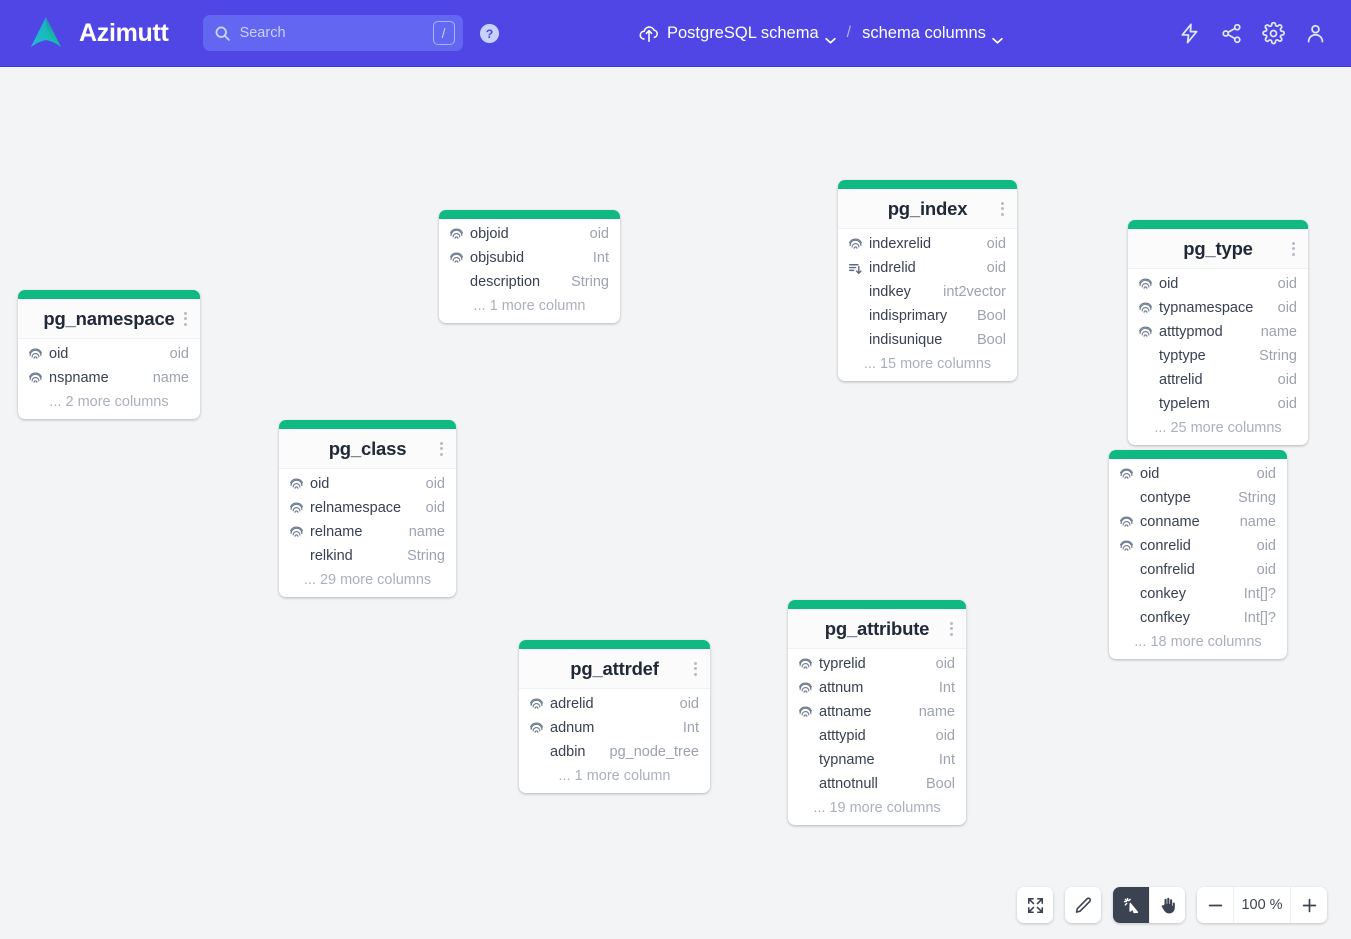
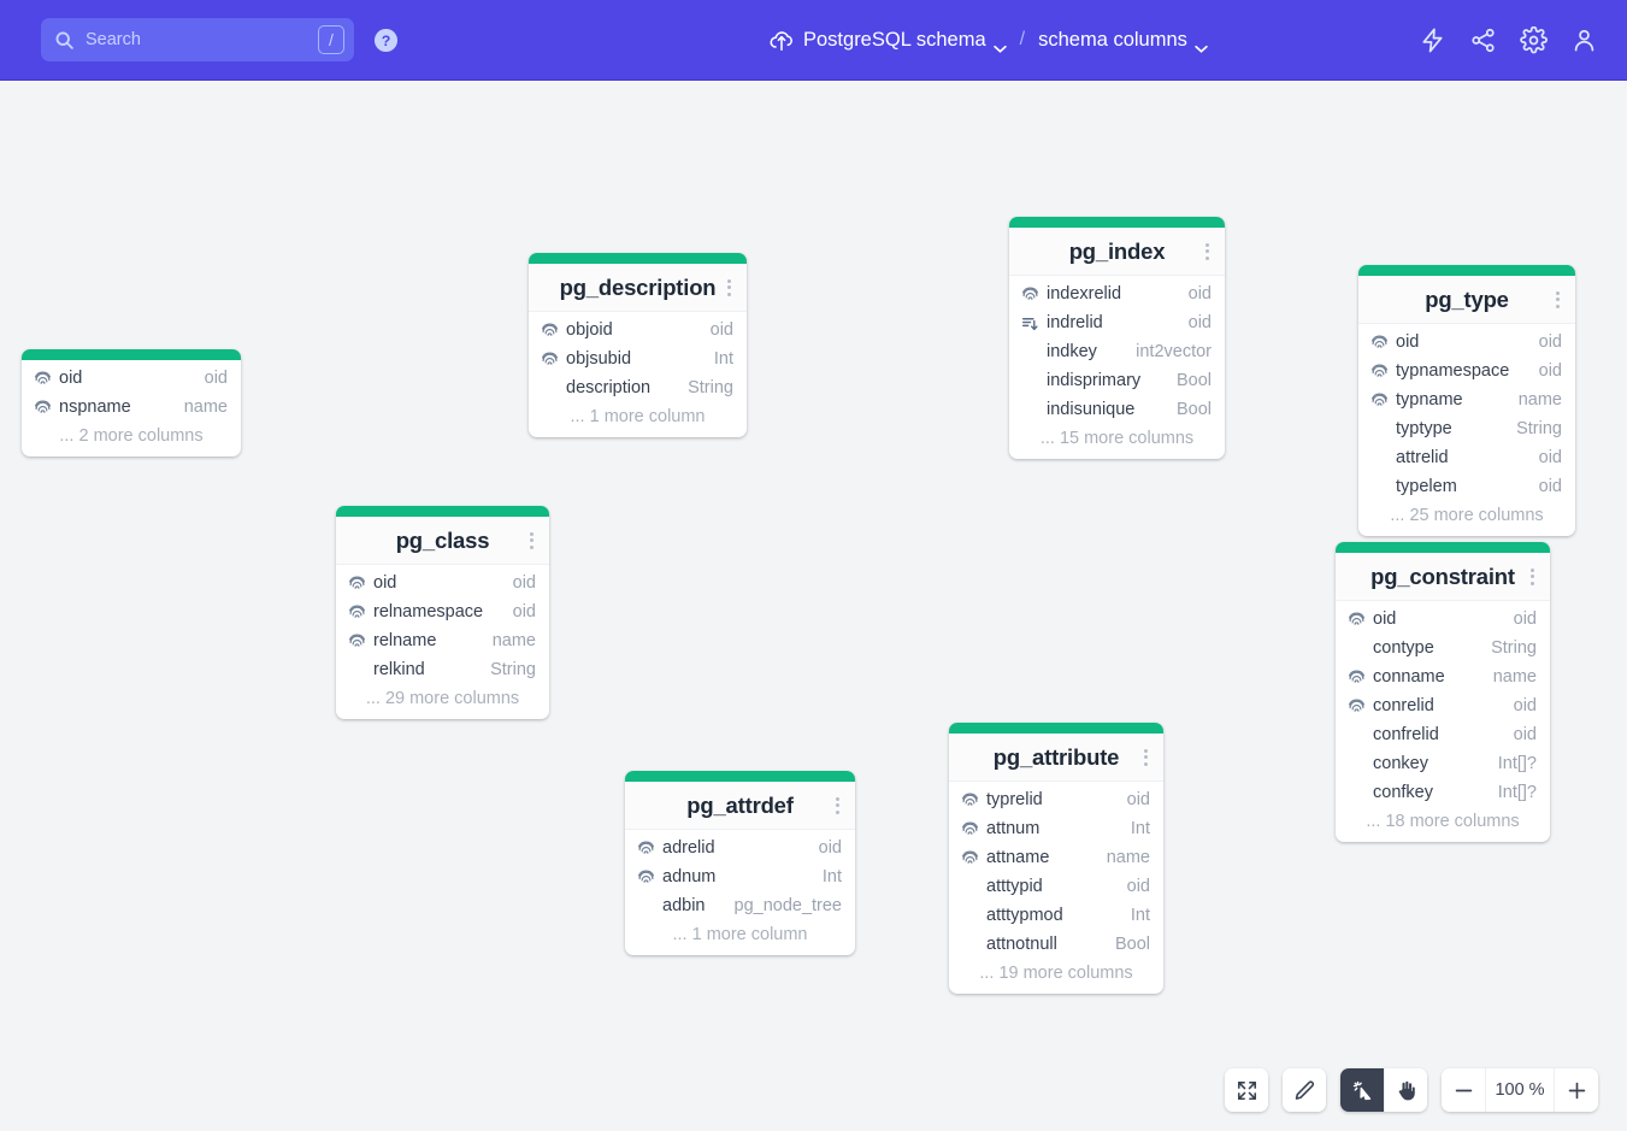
- Azimutt
  Search
  /
  ?
  PostgreSQL schema
  /
  schema columns
- pg_namespace
  oid
  oid
  nspname
  name
  ... 2 more columns
+ pg_description
  objoid
  oid
  objsubid
  Int
  description
  String
  ... 1 more column
  pg_class
  oid
  oid
  relnamespace
  oid
  relname
  name
  relkind
  String
  ... 29 more columns
  pg_index
  indexrelid
  oid
  indrelid
  oid
  indkey
  int2vector
  indisprimary
  Bool
  indisunique
  Bool
  ... 15 more columns
  pg_type
  oid
  oid
  typnamespace
  oid
- atttypmod
+ typname
  name
  typtype
  String
  attrelid
  oid
  typelem
  oid
  ... 25 more columns
+ pg_constraint
  oid
  oid
  contype
  String
  conname
  name
  conrelid
  oid
  confrelid
  oid
  conkey
  Int[]?
  confkey
  Int[]?
  ... 18 more columns
  pg_attrdef
  adrelid
  oid
  adnum
  Int
  adbin
  pg_node_tree
  ... 1 more column
  pg_attribute
  typrelid
  oid
  attnum
  Int
  attname
  name
  atttypid
  oid
- typname
+ atttypmod
  Int
  attnotnull
  Bool
  ... 19 more columns
  100 %
